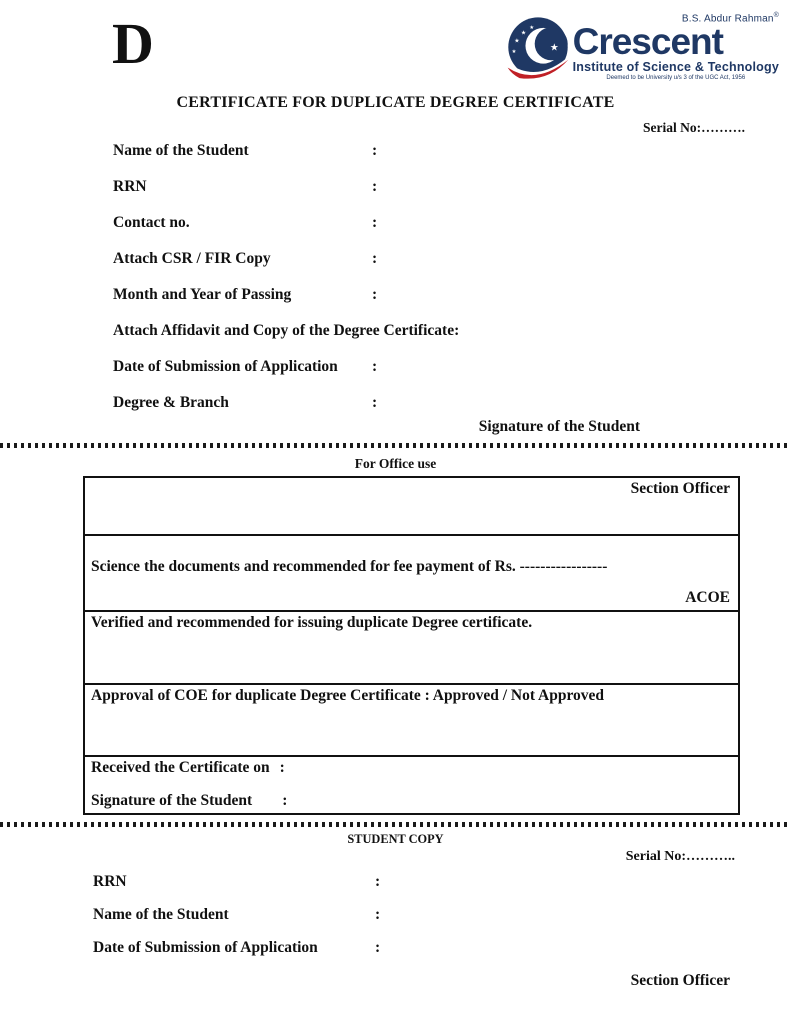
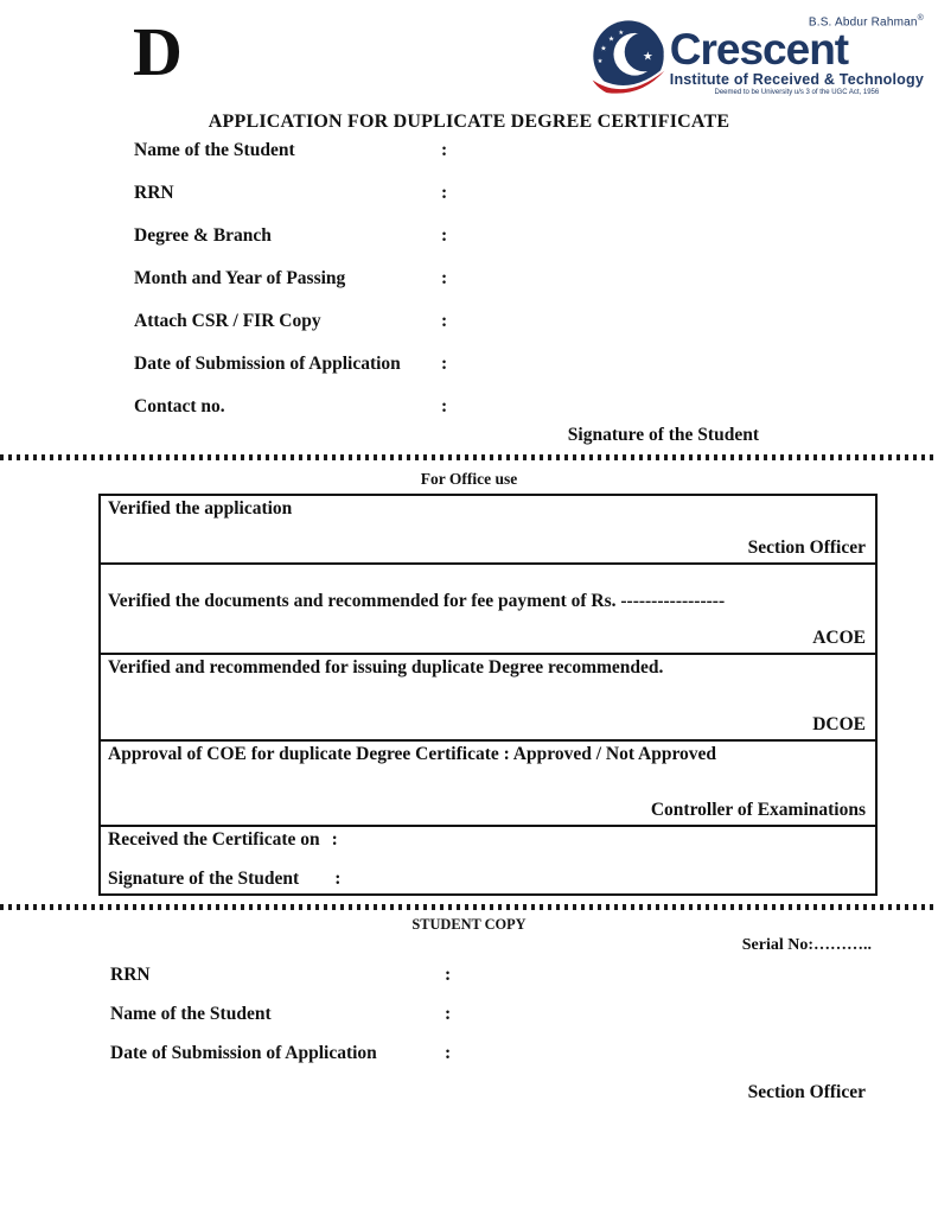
  D
  ★
  B.S. Abdur Rahman
  Crescent
- Institute of Science & Technology
+ Institute of Received & Technology
- CERTIFICATE FOR DUPLICATE DEGREE CERTIFICATE
+ APPLICATION FOR DUPLICATE DEGREE CERTIFICATE
- Serial No:……….
  Name of the Student
  :
  RRN
  :
- Contact no.
+ Degree & Branch
  :
- Attach CSR / FIR Copy
+ Month and Year of Passing
  :
- Month and Year of Passing
+ Attach CSR / FIR Copy
  :
- Attach Affidavit and Copy of the Degree Certificate:
  Date of Submission of Application
  :
- Degree & Branch
+ Contact no.
  :
  Signature of the Student
  For Office use
+ Verified the application
  Section Officer
- Science the documents and recommended for fee payment of Rs. -----------------
+ Verified the documents and recommended for fee payment of Rs. -----------------
  ACOE
- Verified and recommended for issuing duplicate Degree certificate.
+ Verified and recommended for issuing duplicate Degree recommended.
+ DCOE
  Approval of COE for duplicate Degree Certificate : Approved / Not Approved
+ Controller of Examinations
  Received the Certificate on :
  Signature of the Student :
  STUDENT COPY
  Serial No:………..
  RRN
  :
  Name of the Student
  :
  Date of Submission of Application
  :
  Section Officer
